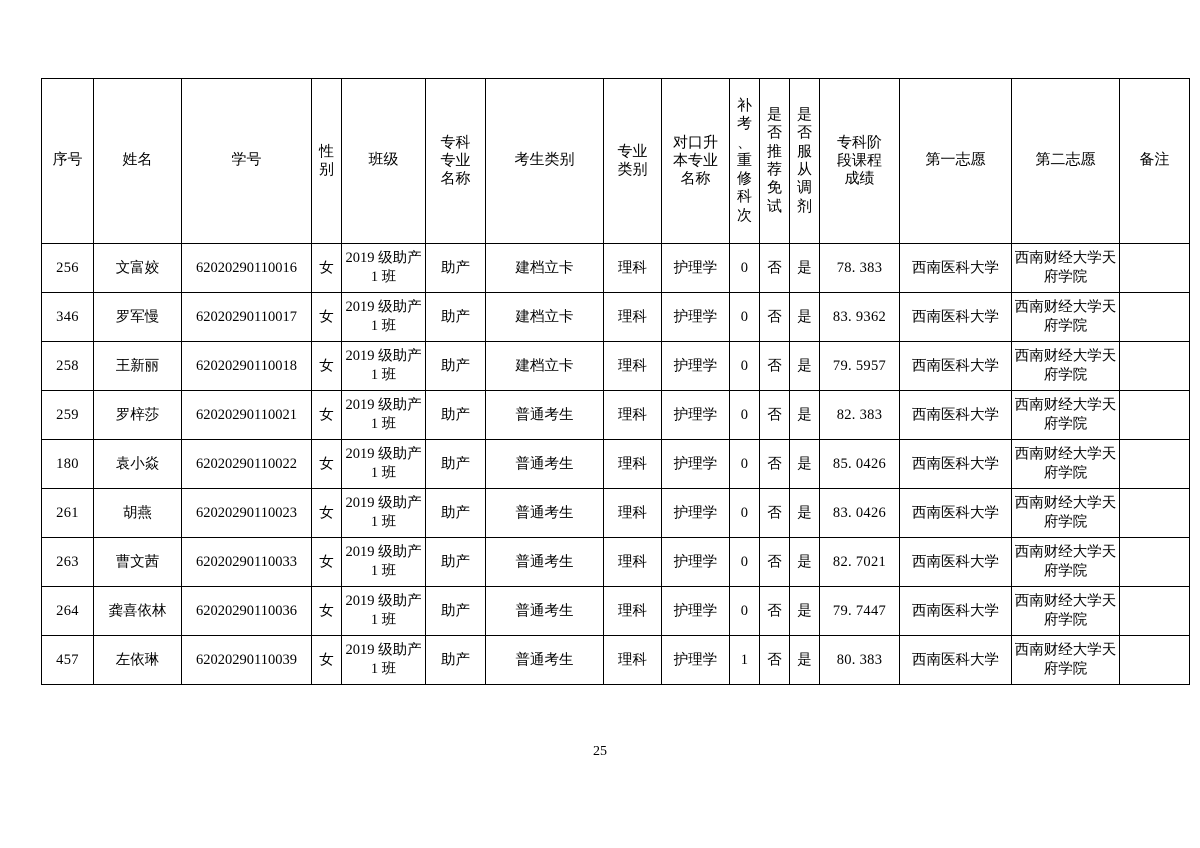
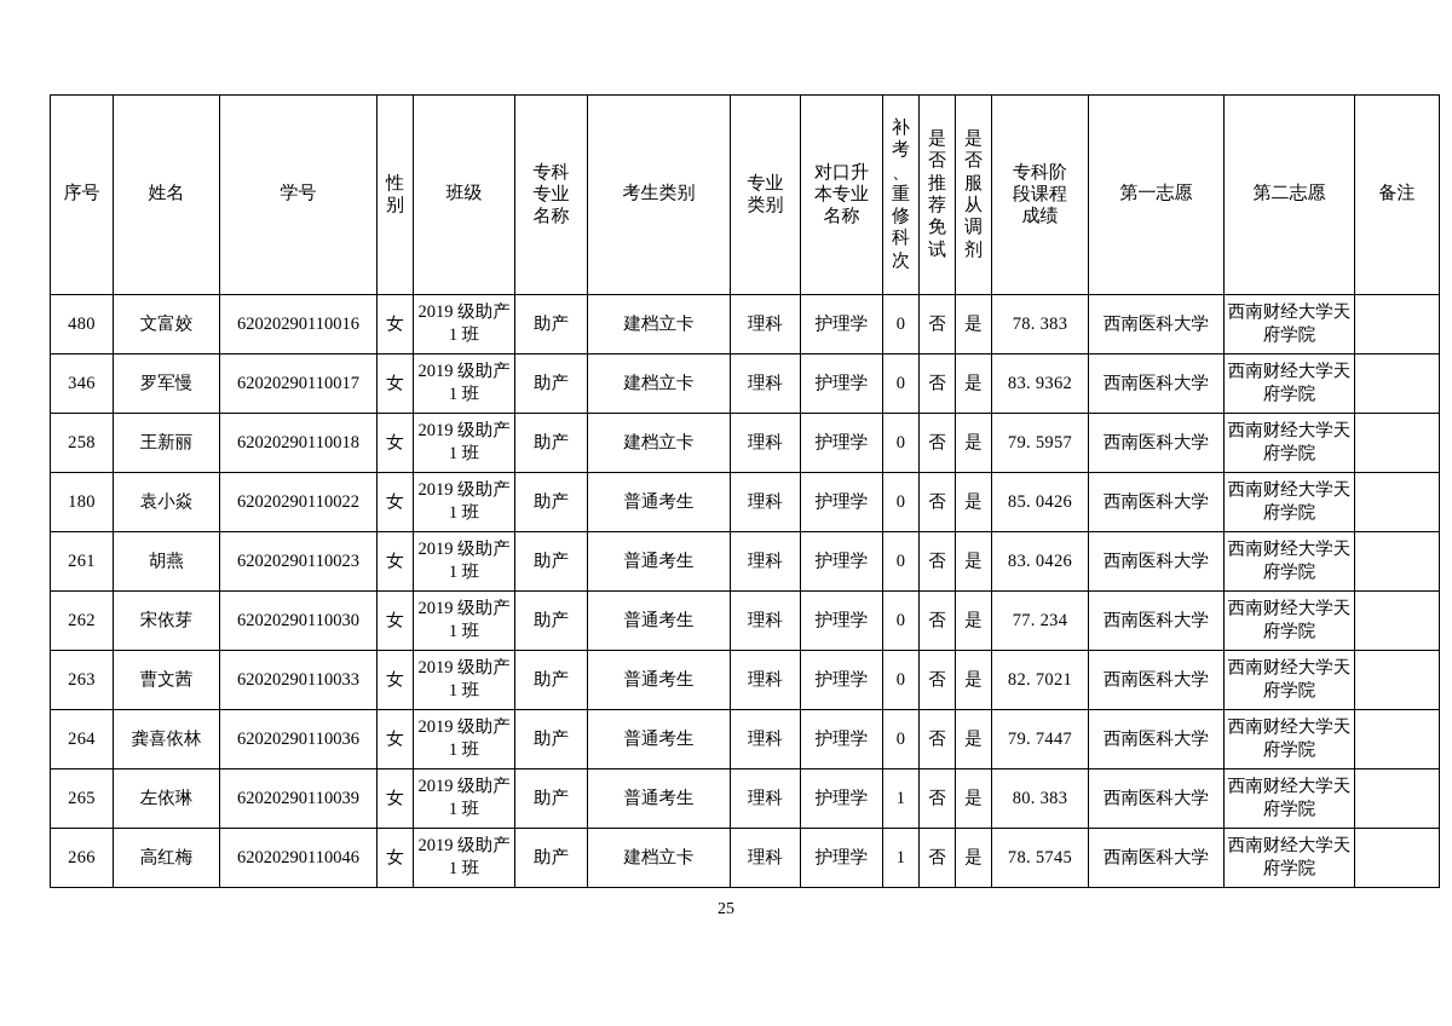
  序号	姓名	学号	性 别	班级	专科 专业 名称	考生类别	专业 类别	对口升 本专业 名称	补 考 、 重 修 科 次	是 否 推 荐 免 试	是 否 服 从 调 剂	专科阶 段课程 成绩	第一志愿	第二志愿	备注
- 256	文富姣	62020290110016	女	2019 级助产 1 班	助产	建档立卡	理科	护理学	0	否	是	78. 383	西南医科大学	西南财经大学天府学院
+ 480	文富姣	62020290110016	女	2019 级助产 1 班	助产	建档立卡	理科	护理学	0	否	是	78. 383	西南医科大学	西南财经大学天府学院
  346	罗军慢	62020290110017	女	2019 级助产 1 班	助产	建档立卡	理科	护理学	0	否	是	83. 9362	西南医科大学	西南财经大学天府学院
  258	王新丽	62020290110018	女	2019 级助产 1 班	助产	建档立卡	理科	护理学	0	否	是	79. 5957	西南医科大学	西南财经大学天府学院
- 259	罗梓莎	62020290110021	女	2019 级助产 1 班	助产	普通考生	理科	护理学	0	否	是	82. 383	西南医科大学	西南财经大学天府学院
  180	袁小焱	62020290110022	女	2019 级助产 1 班	助产	普通考生	理科	护理学	0	否	是	85. 0426	西南医科大学	西南财经大学天府学院
  261	胡燕	62020290110023	女	2019 级助产 1 班	助产	普通考生	理科	护理学	0	否	是	83. 0426	西南医科大学	西南财经大学天府学院
+ 262	宋依芽	62020290110030	女	2019 级助产 1 班	助产	普通考生	理科	护理学	0	否	是	77. 234	西南医科大学	西南财经大学天府学院
  263	曹文茜	62020290110033	女	2019 级助产 1 班	助产	普通考生	理科	护理学	0	否	是	82. 7021	西南医科大学	西南财经大学天府学院
  264	龚喜依林	62020290110036	女	2019 级助产 1 班	助产	普通考生	理科	护理学	0	否	是	79. 7447	西南医科大学	西南财经大学天府学院
- 457	左依琳	62020290110039	女	2019 级助产 1 班	助产	普通考生	理科	护理学	1	否	是	80. 383	西南医科大学	西南财经大学天府学院
+ 265	左依琳	62020290110039	女	2019 级助产 1 班	助产	普通考生	理科	护理学	1	否	是	80. 383	西南医科大学	西南财经大学天府学院
+ 266	高红梅	62020290110046	女	2019 级助产 1 班	助产	建档立卡	理科	护理学	1	否	是	78. 5745	西南医科大学	西南财经大学天府学院
  25
